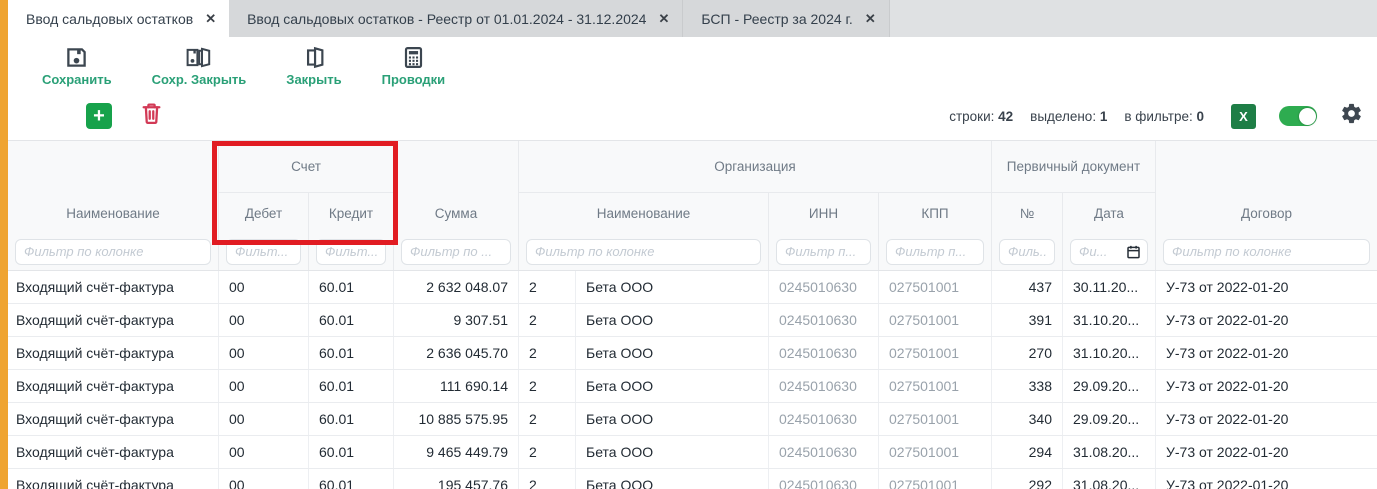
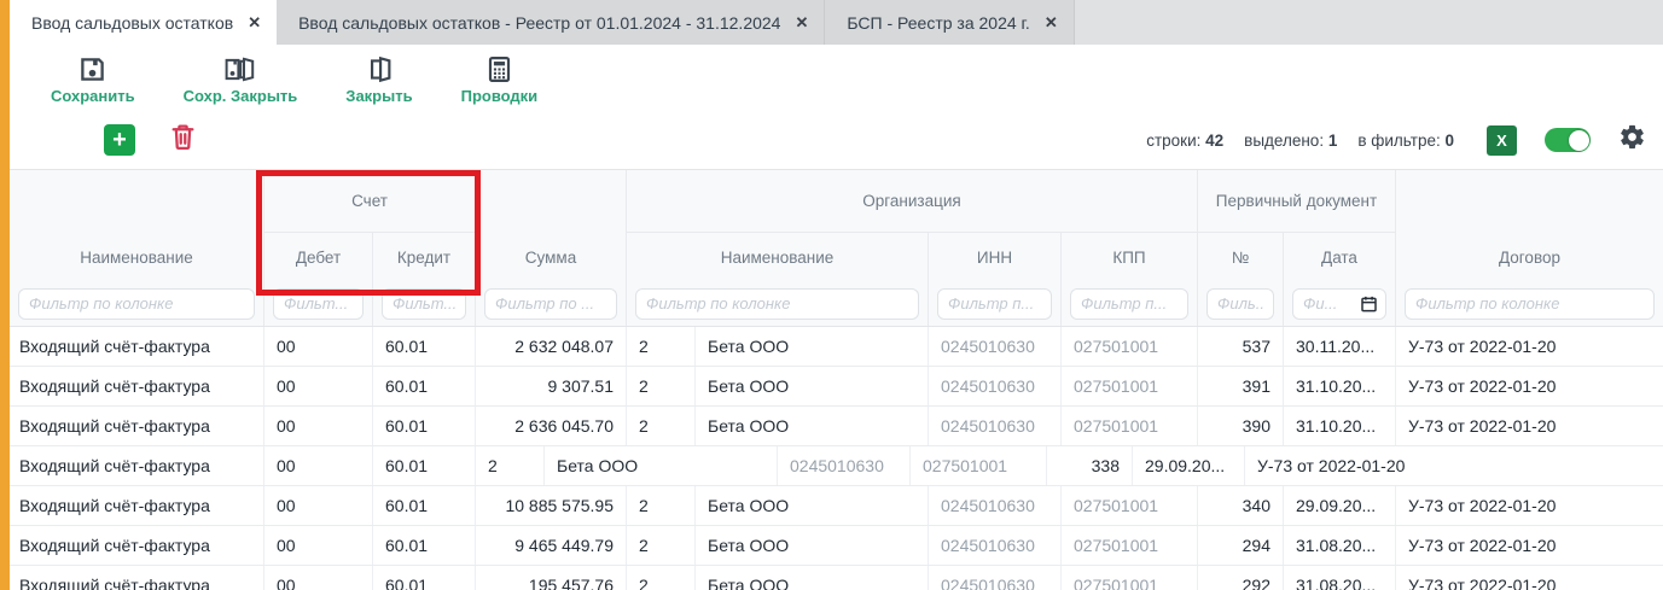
  Ввод сальдовых остатков
  ✕
  Ввод сальдовых остатков - Реестр от 01.01.2024 - 31.12.2024
  ✕
  БСП - Реестр за 2024 г.
  ✕
  Сохранить
  Сохр. Закрыть
  Закрыть
  Проводки
  +
  строки: 42
  выделено: 1
  в фильтре: 0
  X
  Наименование
  Счет
  Дебет
  Кредит
  Сумма
  Организация
  Наименование
  ИНН
  КПП
  Первичный документ
  №
  Дата
  Договор
  Фильтр по колонке
  Фильт...
  Фильт...
  Фильтр по ...
  Фильтр по колонке
  Фильтр п...
  Фильтр п...
  Филь..
  Фи...
  Фильтр по колонке
  Входящий счёт-фактура
  00
  60.01
  2 632 048.07
  2
  Бета ООО
  0245010630
  027501001
- 437
+ 537
  30.11.20...
  У-73 от 2022-01-20
  Входящий счёт-фактура
  00
  60.01
  9 307.51
  2
  Бета ООО
  0245010630
  027501001
  391
  31.10.20...
  У-73 от 2022-01-20
  Входящий счёт-фактура
  00
  60.01
  2 636 045.70
  2
  Бета ООО
  0245010630
  027501001
- 270
+ 390
  31.10.20...
  У-73 от 2022-01-20
  Входящий счёт-фактура
  00
  60.01
- 111 690.14
  2
  Бета ООО
  0245010630
  027501001
  338
  29.09.20...
  У-73 от 2022-01-20
  Входящий счёт-фактура
  00
  60.01
  10 885 575.95
  2
  Бета ООО
  0245010630
  027501001
  340
  29.09.20...
  У-73 от 2022-01-20
  Входящий счёт-фактура
  00
  60.01
  9 465 449.79
  2
  Бета ООО
  0245010630
  027501001
  294
  31.08.20...
  У-73 от 2022-01-20
  Входящий счёт-фактура
  00
  60.01
  195 457.76
  2
  Бета ООО
  0245010630
  027501001
  292
  31.08.20...
  У-73 от 2022-01-20
